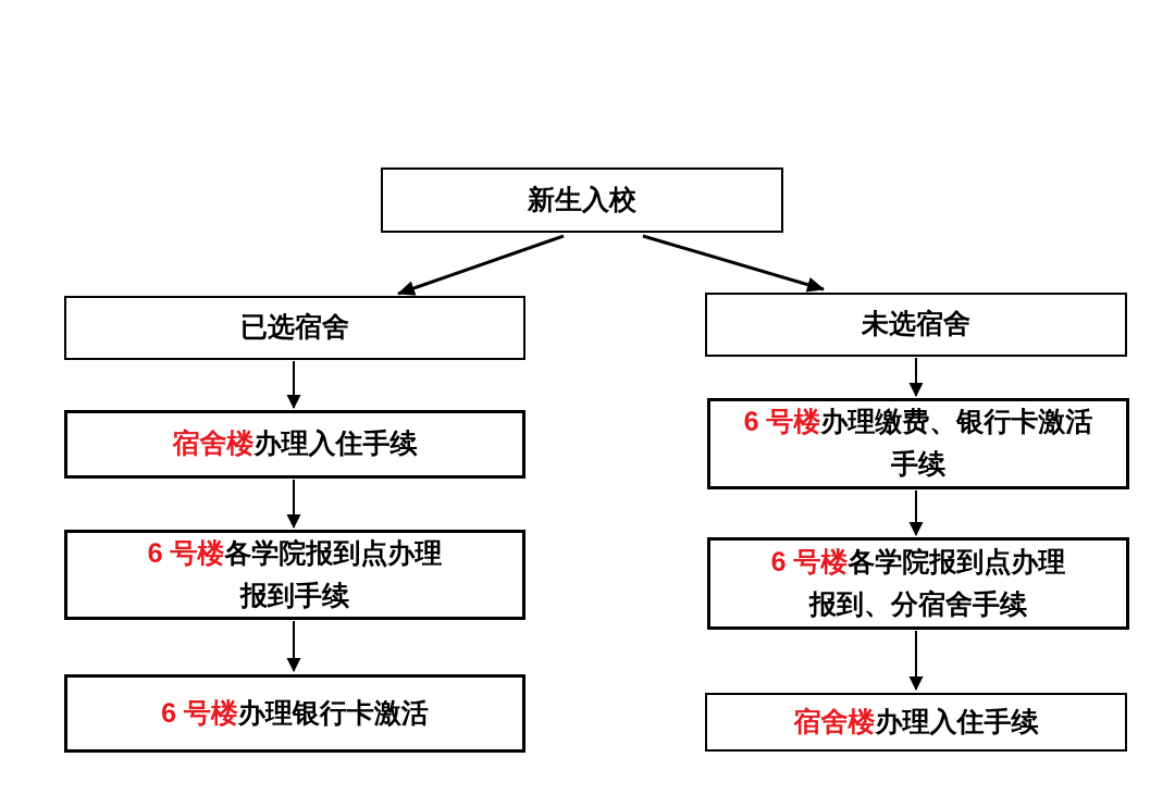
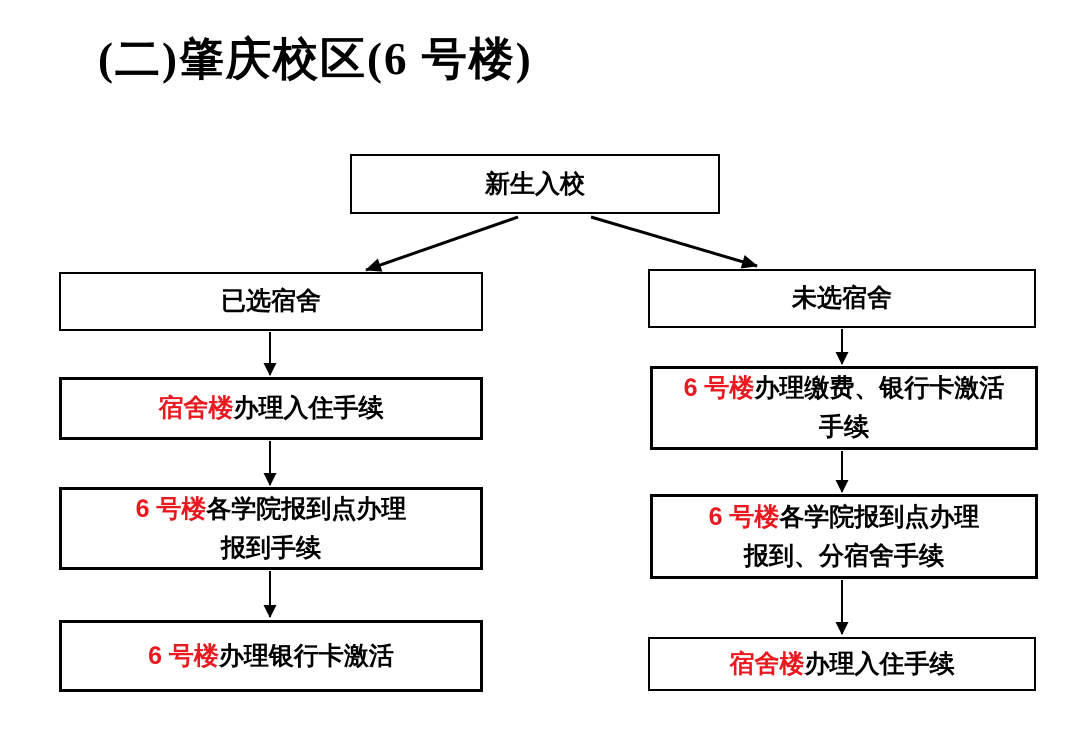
+ (二)肇庆校区(6 号楼)
  新生入校
  已选宿舍
  宿舍楼办理入住手续
  6 号楼各学院报到点办理
  报到手续
  6 号楼办理银行卡激活
  未选宿舍
  6 号楼办理缴费、银行卡激活
  手续
  6 号楼各学院报到点办理
  报到、分宿舍手续
  宿舍楼办理入住手续
